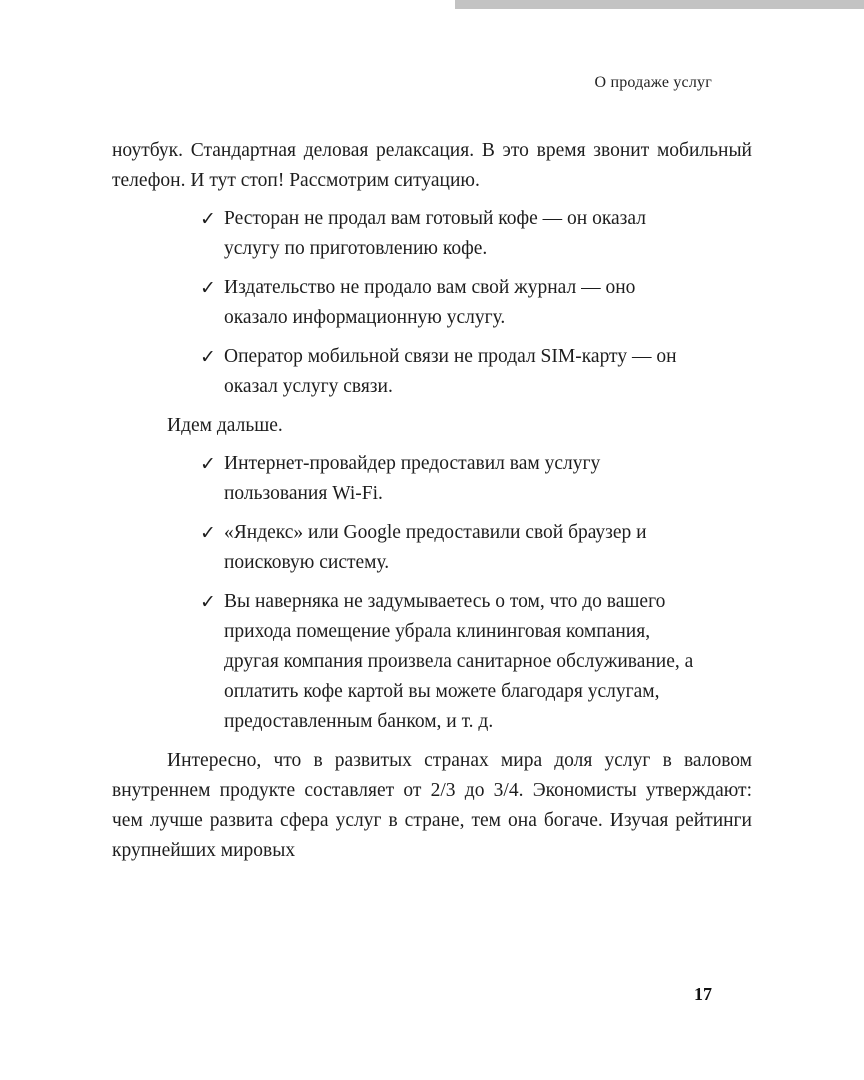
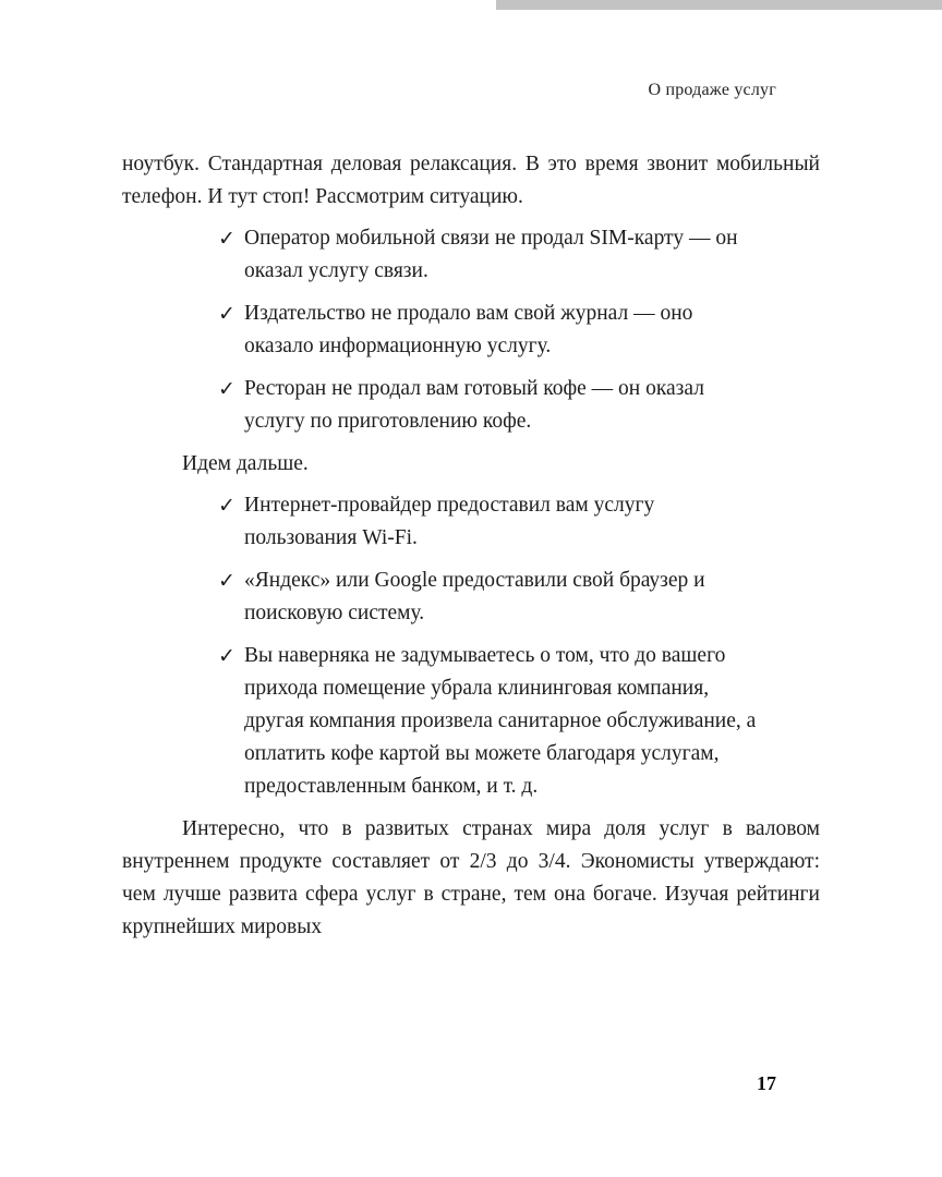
  О продаже услуг
  ноутбук. Стандартная деловая релаксация. В это время звонит мобильный телефон. И тут стоп! Рассмотрим ситуацию.
  ✓
- Ресторан не продал вам готовый кофе — он оказал услугу по приготовлению кофе.
+ Оператор мобильной связи не продал SIM-карту — он оказал услугу связи.
  ✓
  Издательство не продало вам свой журнал — оно оказало информационную услугу.
  ✓
- Оператор мобильной связи не продал SIM-карту — он оказал услугу связи.
+ Ресторан не продал вам готовый кофе — он оказал услугу по приготовлению кофе.
  Идем дальше.
  ✓
  Интернет-провайдер предоставил вам услугу пользования Wi-Fi.
  ✓
  «Яндекс» или Google предоставили свой браузер и поисковую систему.
  ✓
  Вы наверняка не задумываетесь о том, что до вашего прихода помещение убрала клининговая компания, другая компания произвела санитарное обслуживание, а оплатить кофе картой вы можете благодаря услугам, предоставленным банком, и т. д.
  Интересно, что в развитых странах мира доля услуг в валовом внутреннем продукте составляет от 2/3 до 3/4. Экономисты утверждают: чем лучше развита сфера услуг в стране, тем она богаче. Изучая рейтинги крупнейших мировых
  17
